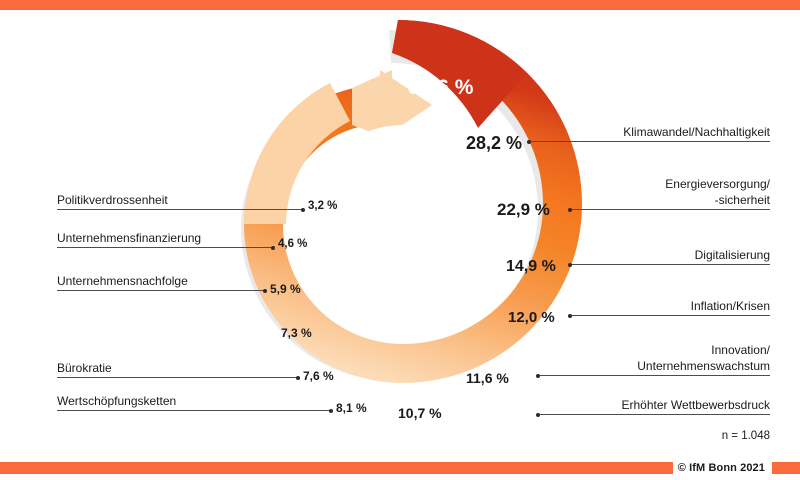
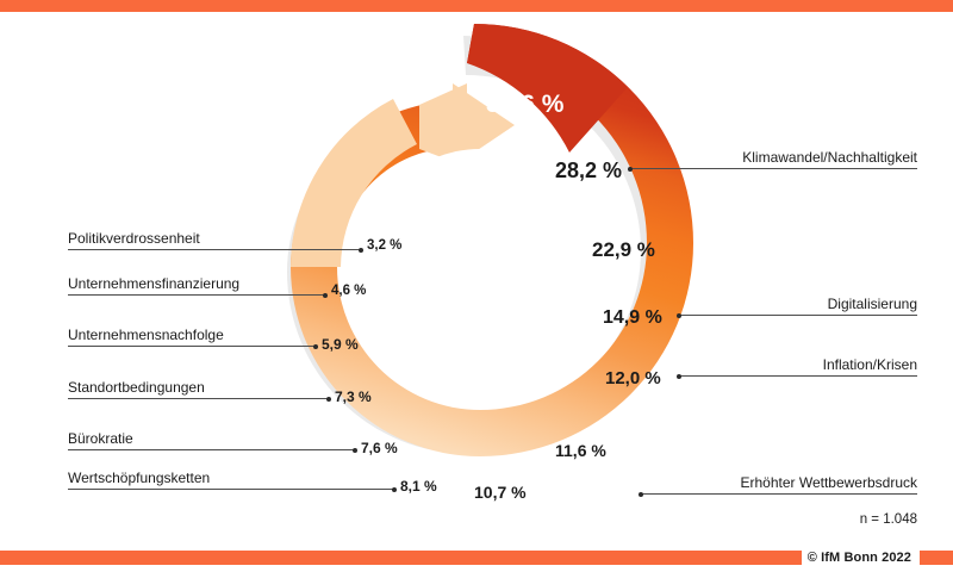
  36,6 %
  28,2 %
  22,9 %
  14,9 %
  12,0 %
  11,6 %
  10,7 %
  8,1 %
  7,6 %
  7,3 %
  5,9 %
  4,6 %
  3,2 %
  Klimawandel/Nachhaltigkeit
- Energieversorgung/
- -sicherheit
  Digitalisierung
  Inflation/Krisen
- Innovation/
- Unternehmenswachstum
  Erhöhter Wettbewerbsdruck
  Politikverdrossenheit
  Unternehmensfinanzierung
  Unternehmensnachfolge
+ Standortbedingungen
  Bürokratie
  Wertschöpfungsketten
  n = 1.048
- © IfM Bonn 2021
+ © IfM Bonn 2022
